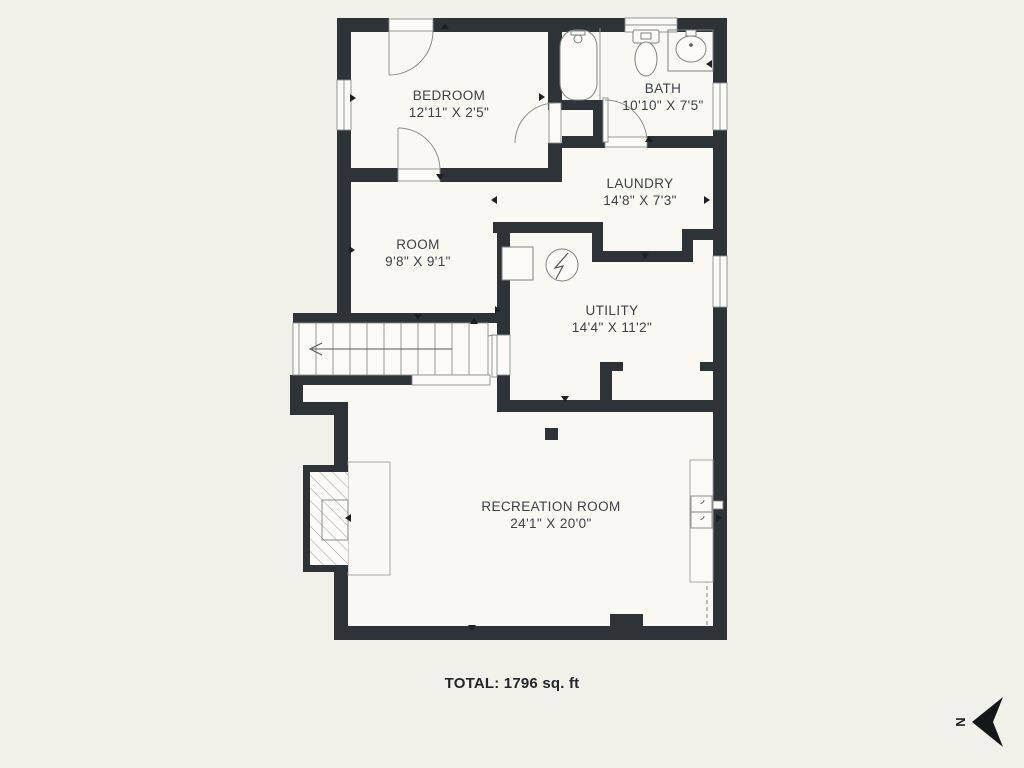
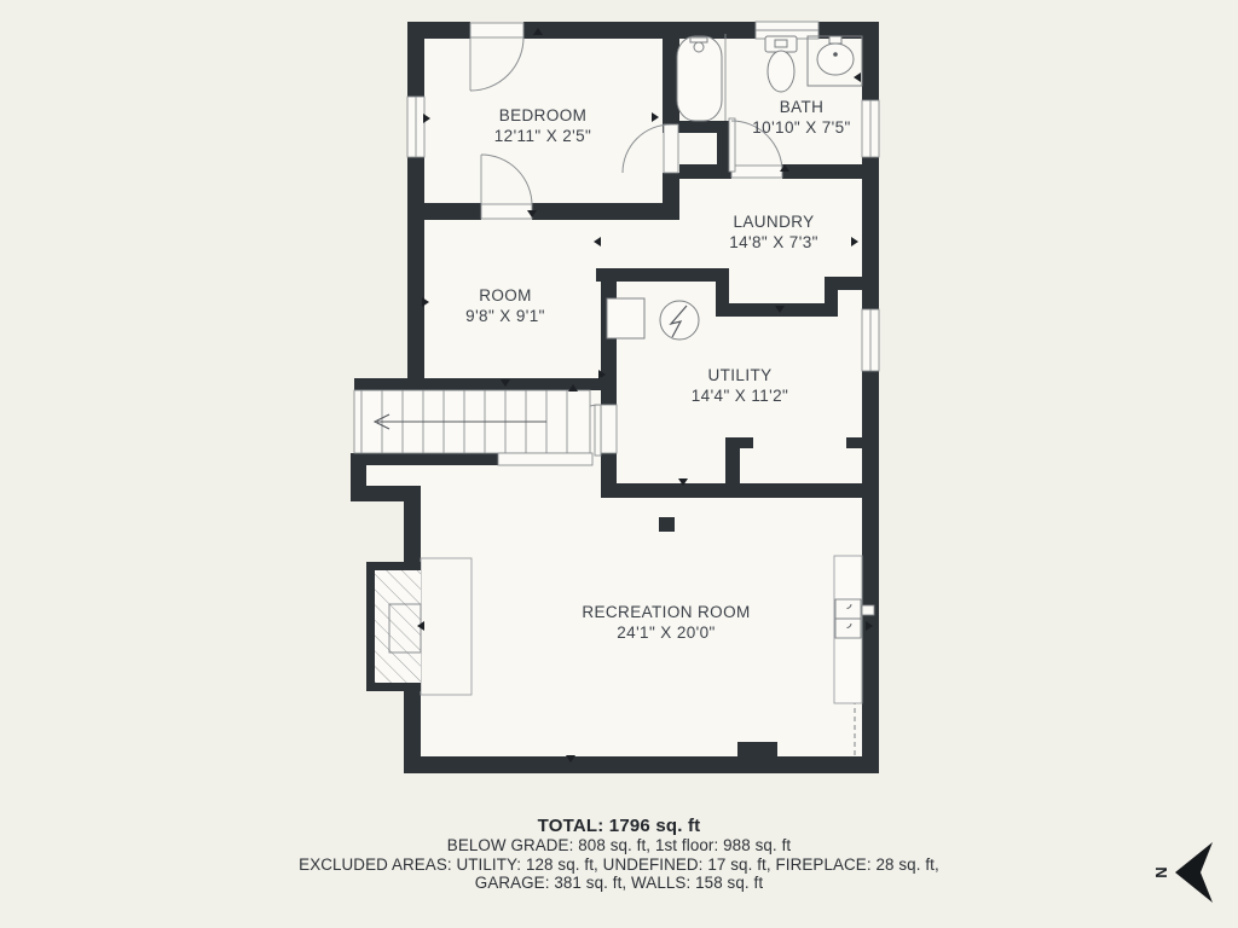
  BEDROOM
  12'11" X 2'5"
  BATH
  10'10" X 7'5"
  LAUNDRY
  14'8" X 7'3"
  ROOM
  9'8" X 9'1"
  UTILITY
  14'4" X 11'2"
  RECREATION ROOM
  24'1" X 20'0"
  TOTAL: 1796 sq. ft
+ BELOW GRADE: 808 sq. ft, 1st floor: 988 sq. ft
+ EXCLUDED AREAS: UTILITY: 128 sq. ft, UNDEFINED: 17 sq. ft, FIREPLACE: 28 sq. ft,
+ GARAGE: 381 sq. ft, WALLS: 158 sq. ft
